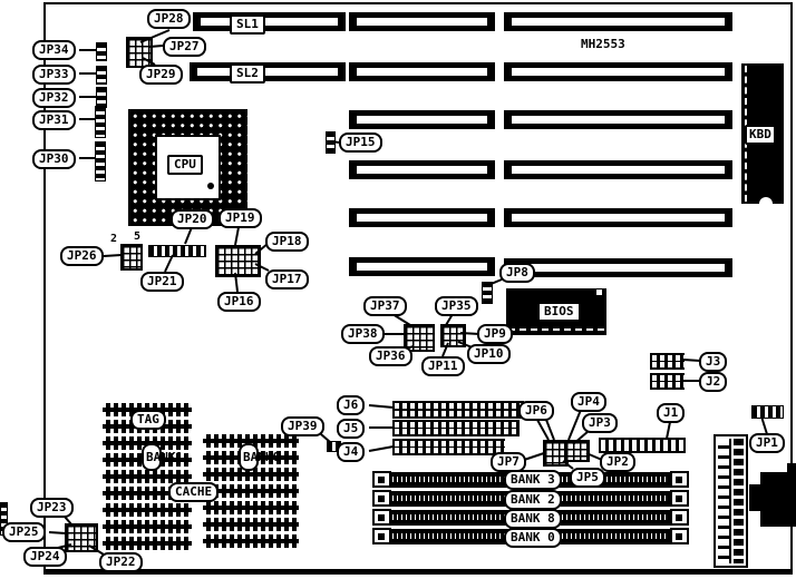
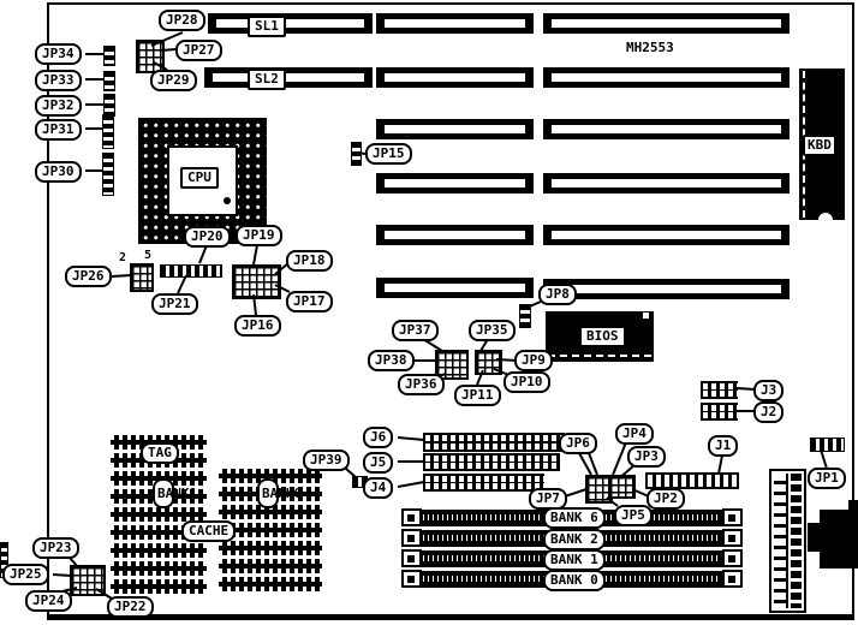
  CPU
  KBD
  BIOS
  JP28
  SL1
  JP27
  JP29
  SL2
  JP34
  JP33
  JP32
  JP31
  JP30
  MH2553
  JP15
  JP20
  JP19
  JP18
  JP26
  2
  5
  JP17
  JP21
  JP16
  JP8
  JP37
  JP35
  JP38
  JP9
  JP36
  JP11
  JP10
  J3
  J2
  J6
  J5
  J4
  JP6
  JP4
  JP3
  J1
  JP1
  JP39
  JP7
  JP2
  JP5
- BANK 3
+ BANK 6
  BANK 2
- BANK 8
+ BANK 1
  BANK 0
  TAG
  CACHE
  BANK1
  BANK0
  JP23
  JP25
  JP24
  JP22
